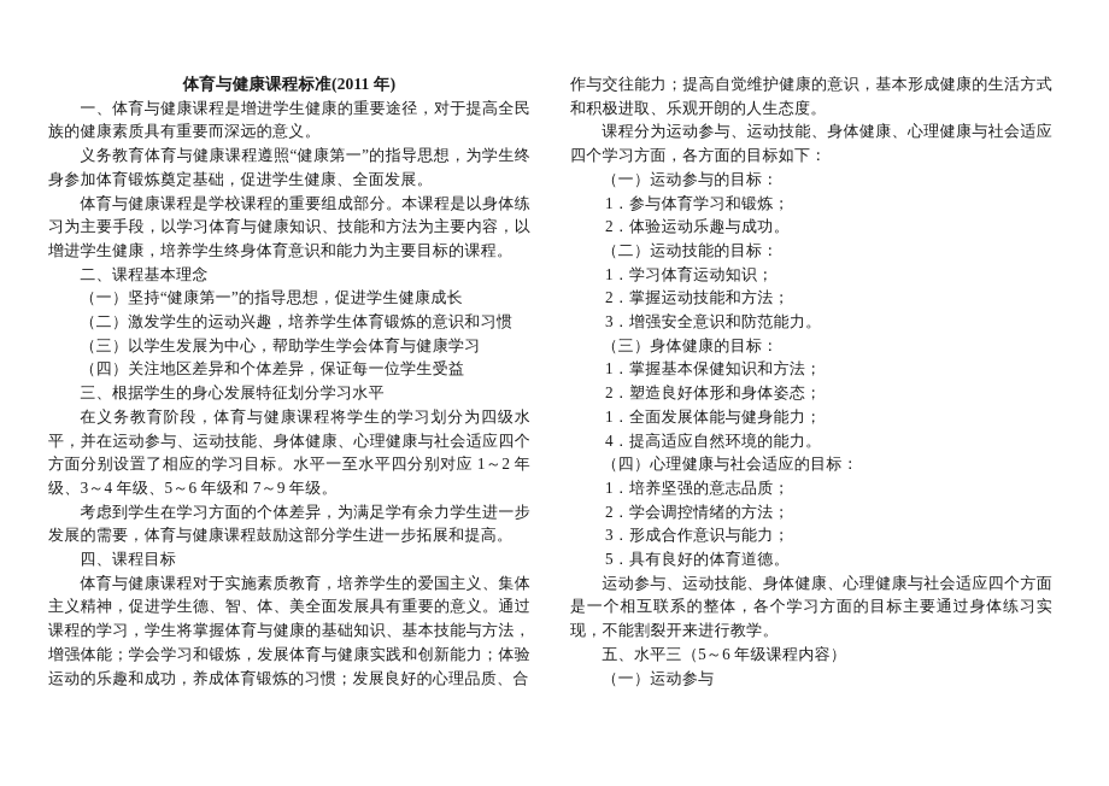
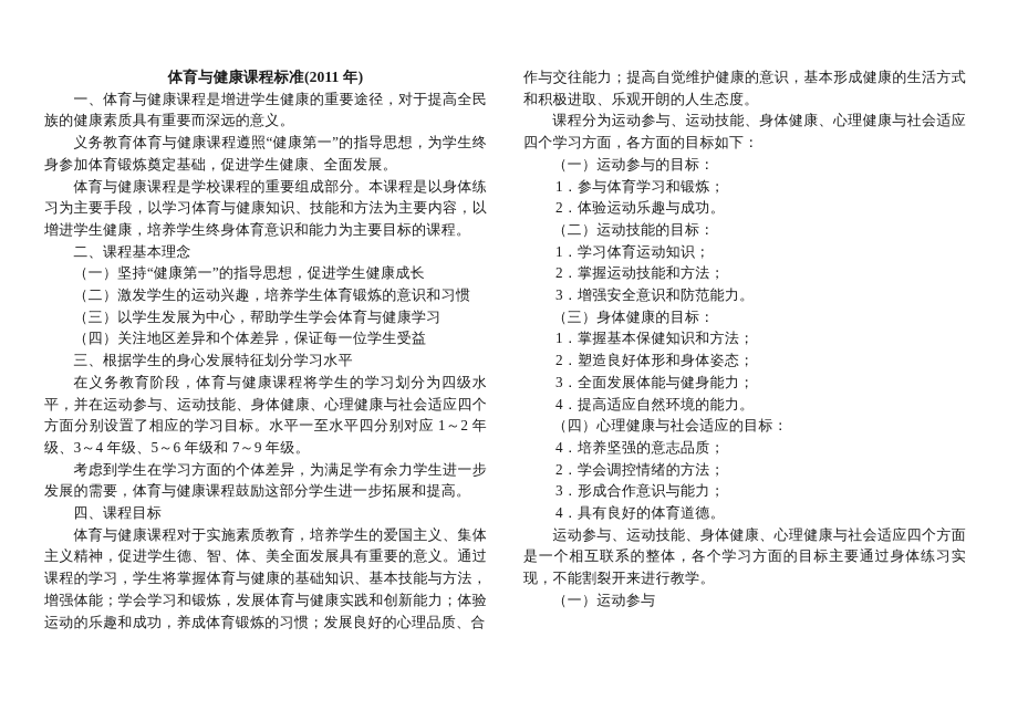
  体育与健康课程标准(2011 年)
  一、体育与健康课程是增进学生健康的重要途径，对于提高全民族的健康素质具有重要而深远的意义。
  义务教育体育与健康课程遵照“健康第一”的指导思想，为学生终身参加体育锻炼奠定基础，促进学生健康、全面发展。
  体育与健康课程是学校课程的重要组成部分。本课程是以身体练习为主要手段，以学习体育与健康知识、技能和方法为主要内容，以增进学生健康，培养学生终身体育意识和能力为主要目标的课程。
  二、课程基本理念
  （一）坚持“健康第一”的指导思想，促进学生健康成长
  （二）激发学生的运动兴趣，培养学生体育锻炼的意识和习惯
  （三）以学生发展为中心，帮助学生学会体育与健康学习
  （四）关注地区差异和个体差异，保证每一位学生受益
  三、根据学生的身心发展特征划分学习水平
  在义务教育阶段，体育与健康课程将学生的学习划分为四级水平，并在运动参与、运动技能、身体健康、心理健康与社会适应四个方面分别设置了相应的学习目标。水平一至水平四分别对应 1～2 年级、3～4 年级、5～6 年级和 7～9 年级。
  考虑到学生在学习方面的个体差异，为满足学有余力学生进一步发展的需要，体育与健康课程鼓励这部分学生进一步拓展和提高。
  四、课程目标
  体育与健康课程对于实施素质教育，培养学生的爱国主义、集体主义精神，促进学生德、智、体、美全面发展具有重要的意义。通过课程的学习，学生将掌握体育与健康的基础知识、基本技能与方法，增强体能；学会学习和锻炼，发展体育与健康实践和创新能力；体验运动的乐趣和成功，养成体育锻炼的习惯；发展良好的心理品质、合
  作与交往能力；提高自觉维护健康的意识，基本形成健康的生活方式和积极进取、乐观开朗的人生态度。
  课程分为运动参与、运动技能、身体健康、心理健康与社会适应四个学习方面，各方面的目标如下：
  （一）运动参与的目标：
  1．参与体育学习和锻炼；
  2．体验运动乐趣与成功。
  （二）运动技能的目标：
  1．学习体育运动知识；
  2．掌握运动技能和方法；
  3．增强安全意识和防范能力。
  （三）身体健康的目标：
  1．掌握基本保健知识和方法；
  2．塑造良好体形和身体姿态；
- 1．全面发展体能与健身能力；
+ 3．全面发展体能与健身能力；
  4．提高适应自然环境的能力。
  （四）心理健康与社会适应的目标：
- 1．培养坚强的意志品质；
+ 4．培养坚强的意志品质；
  2．学会调控情绪的方法；
  3．形成合作意识与能力；
- 5．具有良好的体育道德。
+ 4．具有良好的体育道德。
  运动参与、运动技能、身体健康、心理健康与社会适应四个方面是一个相互联系的整体，各个学习方面的目标主要通过身体练习实现，不能割裂开来进行教学。
- 五、水平三（5～6 年级课程内容）
  （一）运动参与
